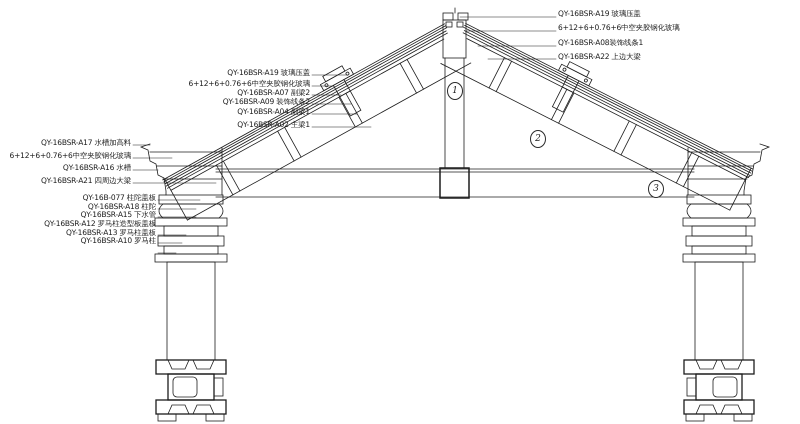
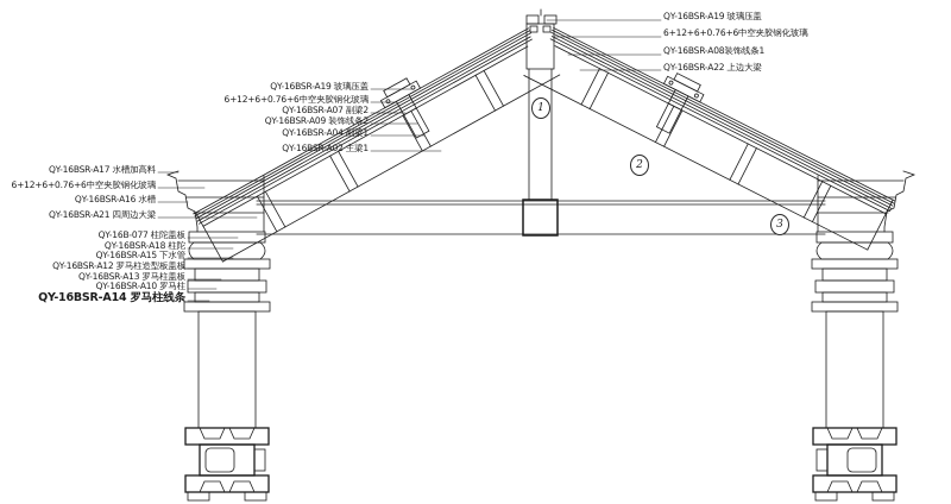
  QY-16BSR-A19 玻璃压盖
  6+12+6+0.76+6中空夹胶钢化玻璃
  QY-16BSR-A08装饰线条1
  QY-16BSR-A22 上边大梁
  QY-16BSR-A19 玻璃压盖
  6+12+6+0.76+6中空夹胶钢化玻璃
  QY-16BSR-A07 副梁2
  QY-16BSR-A09 装饰线条2
  QY-16BSR-A04 副梁1
  QY-16BSR-A02 主梁1
  QY-16BSR-A17 水槽加高料
  6+12+6+0.76+6中空夹胶钢化玻璃
  QY-16BSR-A16 水槽
  QY-16BSR-A21 四周边大梁
  QY-16B-077 柱陀盖板
  QY-16BSR-A18 柱陀
  QY-16BSR-A15 下水管
  QY-16BSR-A12 罗马柱造型板盖板
  QY-16BSR-A13 罗马柱盖板
  QY-16BSR-A10 罗马柱
+ QY-16BSR-A14 罗马柱线条
  1
  2
  3
